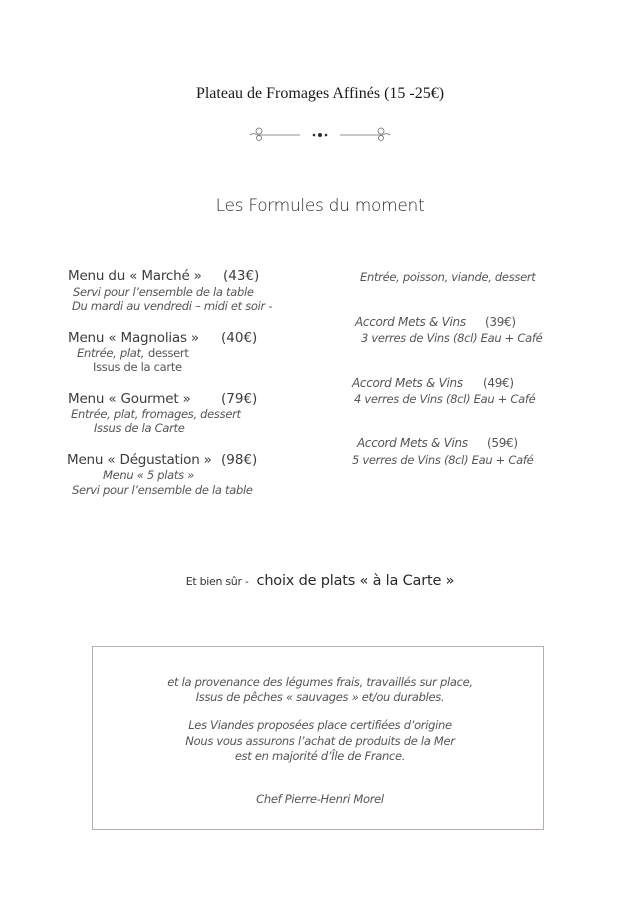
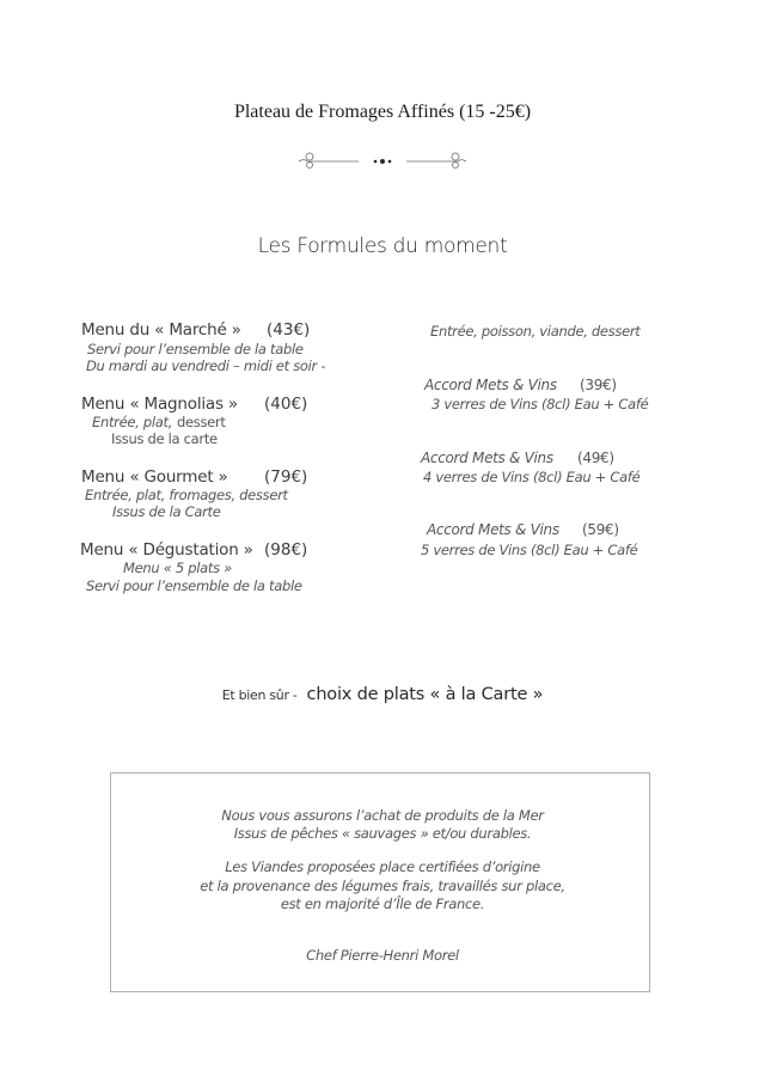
  Plateau de Fromages Affinés (15 -25€)
  Les Formules du moment
  Menu du « Marché »
  (43€)
  Servi pour l’ensemble de la table
  Du mardi au vendredi – midi et soir -
  Menu « Magnolias »
  (40€)
  Entrée, plat,
  dessert
  Issus de la carte
  Menu « Gourmet »
  (79€)
  Entrée, plat, fromages, dessert
  Issus de la Carte
  Menu « Dégustation »
  (98€)
  Menu « 5 plats »
  Servi pour l’ensemble de la table
  Entrée, poisson, viande, dessert
  Accord Mets & Vins
  (39€)
  3 verres de Vins (8cl) Eau + Café
  Accord Mets & Vins
  (49€)
  4 verres de Vins (8cl) Eau + Café
  Accord Mets & Vins
  (59€)
  5 verres de Vins (8cl) Eau + Café
  Et bien sûr - choix de plats « à la Carte »
- et la provenance des légumes frais, travaillés sur place,
+ Nous vous assurons l’achat de produits de la Mer
  Issus de pêches « sauvages » et/ou durables.
  Les Viandes proposées place certifiées d’origine
- Nous vous assurons l’achat de produits de la Mer
+ et la provenance des légumes frais, travaillés sur place,
  est en majorité d’Île de France.
  Chef Pierre-Henri Morel
